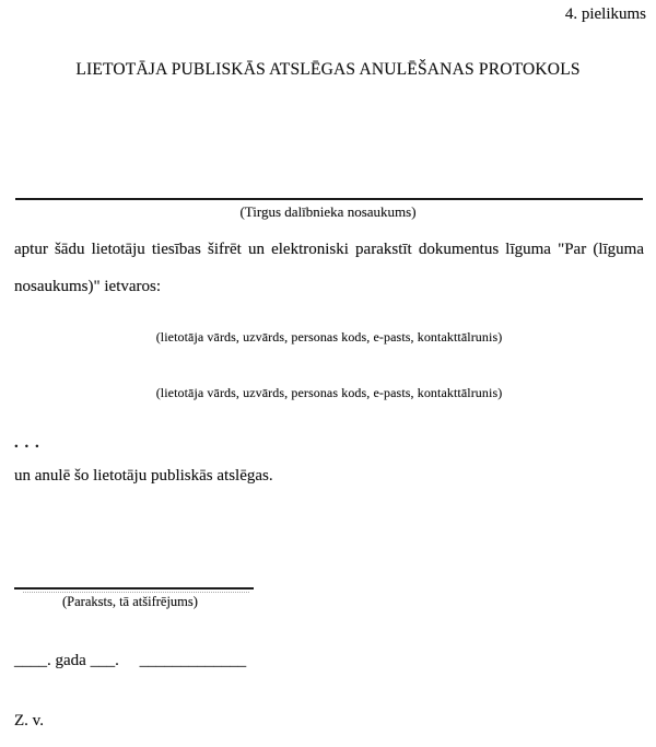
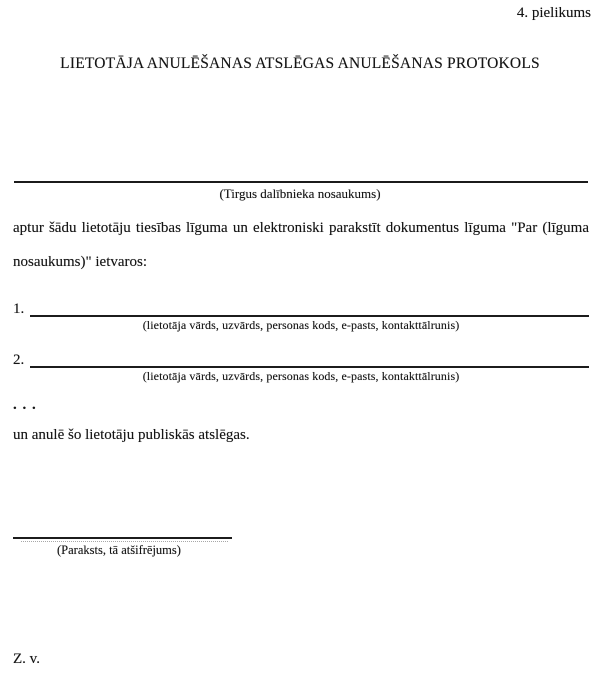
  4. pielikums
- LIETOTĀJA PUBLISKĀS ATSLĒGAS ANULĒŠANAS PROTOKOLS
+ LIETOTĀJA ANULĒŠANAS ATSLĒGAS ANULĒŠANAS PROTOKOLS
  (Tirgus dalībnieka nosaukums)
- aptur šādu lietotāju tiesības šifrēt un elektroniski parakstīt dokumentus līguma "Par (līguma nosaukums)" ietvaros:
+ aptur šādu lietotāju tiesības līguma un elektroniski parakstīt dokumentus līguma "Par (līguma nosaukums)" ietvaros:
+ 1.
  (lietotāja vārds, uzvārds, personas kods, e-pasts, kontakttālrunis)
+ 2.
  (lietotāja vārds, uzvārds, personas kods, e-pasts, kontakttālrunis)
  . . .
  un anulē šo lietotāju publiskās atslēgas.
  (Paraksts, tā atšifrējums)
- ____. gada ___. _____________
  Z. v.
